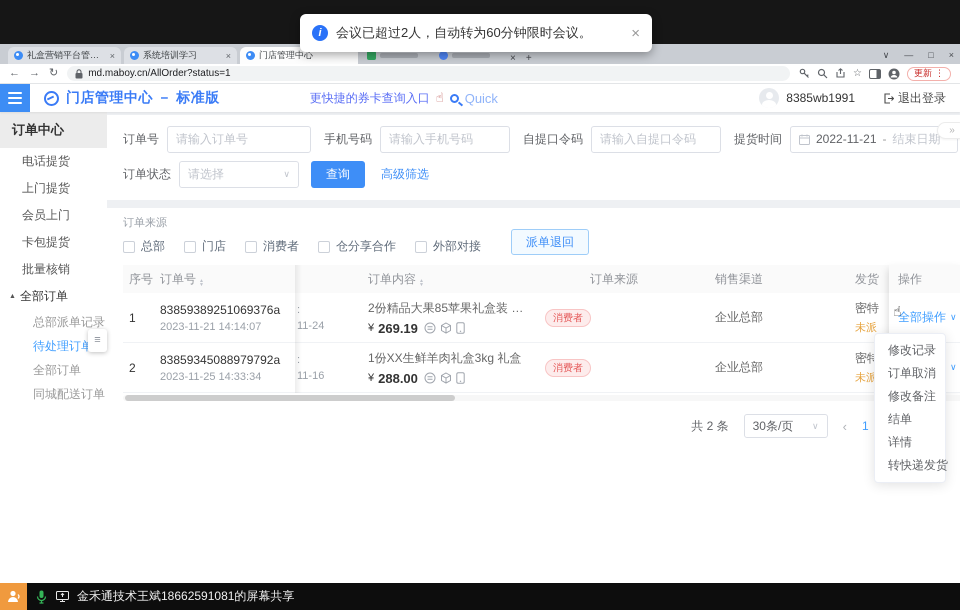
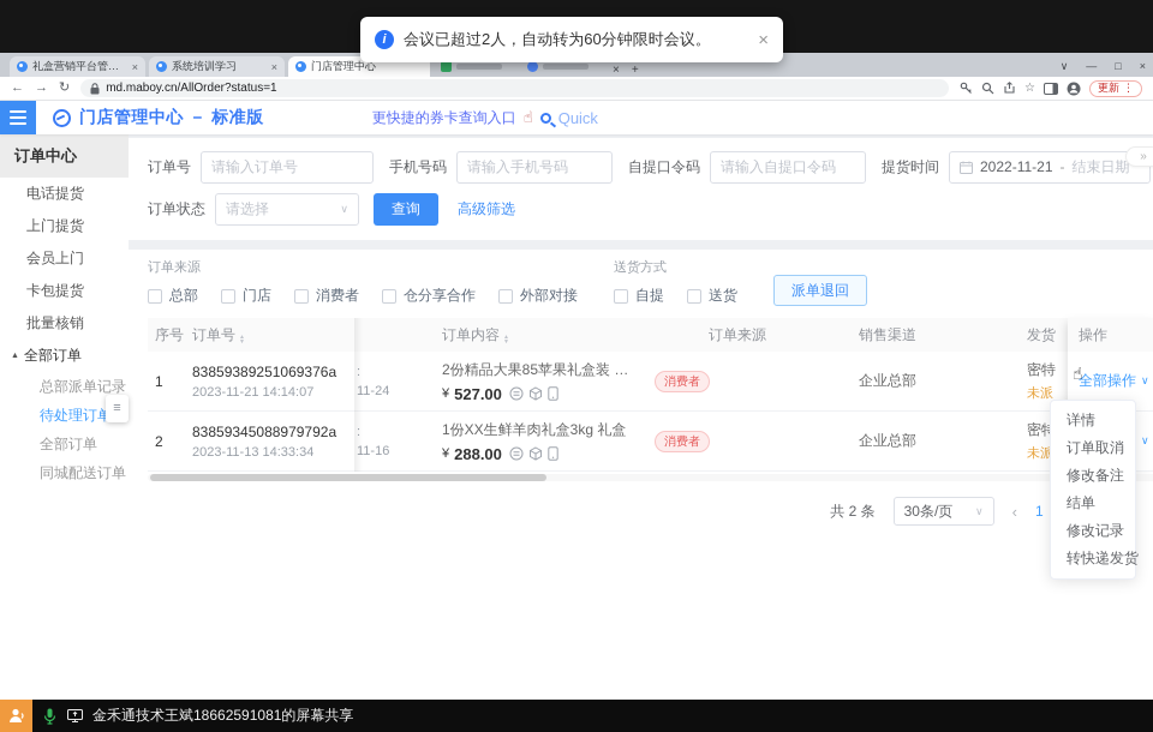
  礼盒营销平台管理中
  ×
  系统培训学习
  ×
  门店管理中心
  ×
  +
  ∨
  —
  □
  ×
  ←
  →
  ↻
  md.maboy.cn/AllOrder?status=1
  ☆
  更新
  ⋮
  门店管理中心 － 标准版
  更快捷的券卡查询入口
  ☝
  Quick
- 8385wb1991
- 退出登录
  订单中心
  电话提货
  上门提货
  会员上门
  卡包提货
  批量核销
  全部订单
  总部派单记录
  待处理订单
  全部订单
  同城配送订单
  订单号
  请输入订单号
  手机号码
  请输入手机号码
  自提口令码
  请输入自提口令码
  提货时间
  2022-11-21
  -
  结束日期
  订单状态
  请选择
  ∨
  查询
  高级筛选
  »
  订单来源
  总部
  门店
  消费者
  仓分享合作
  外部对接
+ 送货方式
+ 自提
+ 送货
  派单退回
  序号
  订单号
  订单内容
  订单来源
  销售渠道
  发货
  1
  83859389251069376a
  2023-11-21 14:14:07
  1-24
  2份精品大果85苹果礼盒装 陕西
  ¥
- 269.19
+ 527.00
  消费者
  企业总部
  密特
  未派
  2
  83859345088979792a
- 2023-11-25 14:33:34
+ 2023-11-13 14:33:34
  1-16
  1份XX生鲜羊肉礼盒3kg 礼盒
  ¥
  288.00
  消费者
  企业总部
  密特
  未派
  操作
  全部操作
  ∨
  ∨
  共 2 条
  30条/页
  ∨
  ‹
  1
- 修改记录
+ 详情
  订单取消
  修改备注
  结单
- 详情
+ 修改记录
  转快递发货
  i
  会议已超过2人，自动转为60分钟限时会议。
  ×
  ≡
  ☝
  金禾通技术王斌18662591081的屏幕共享
